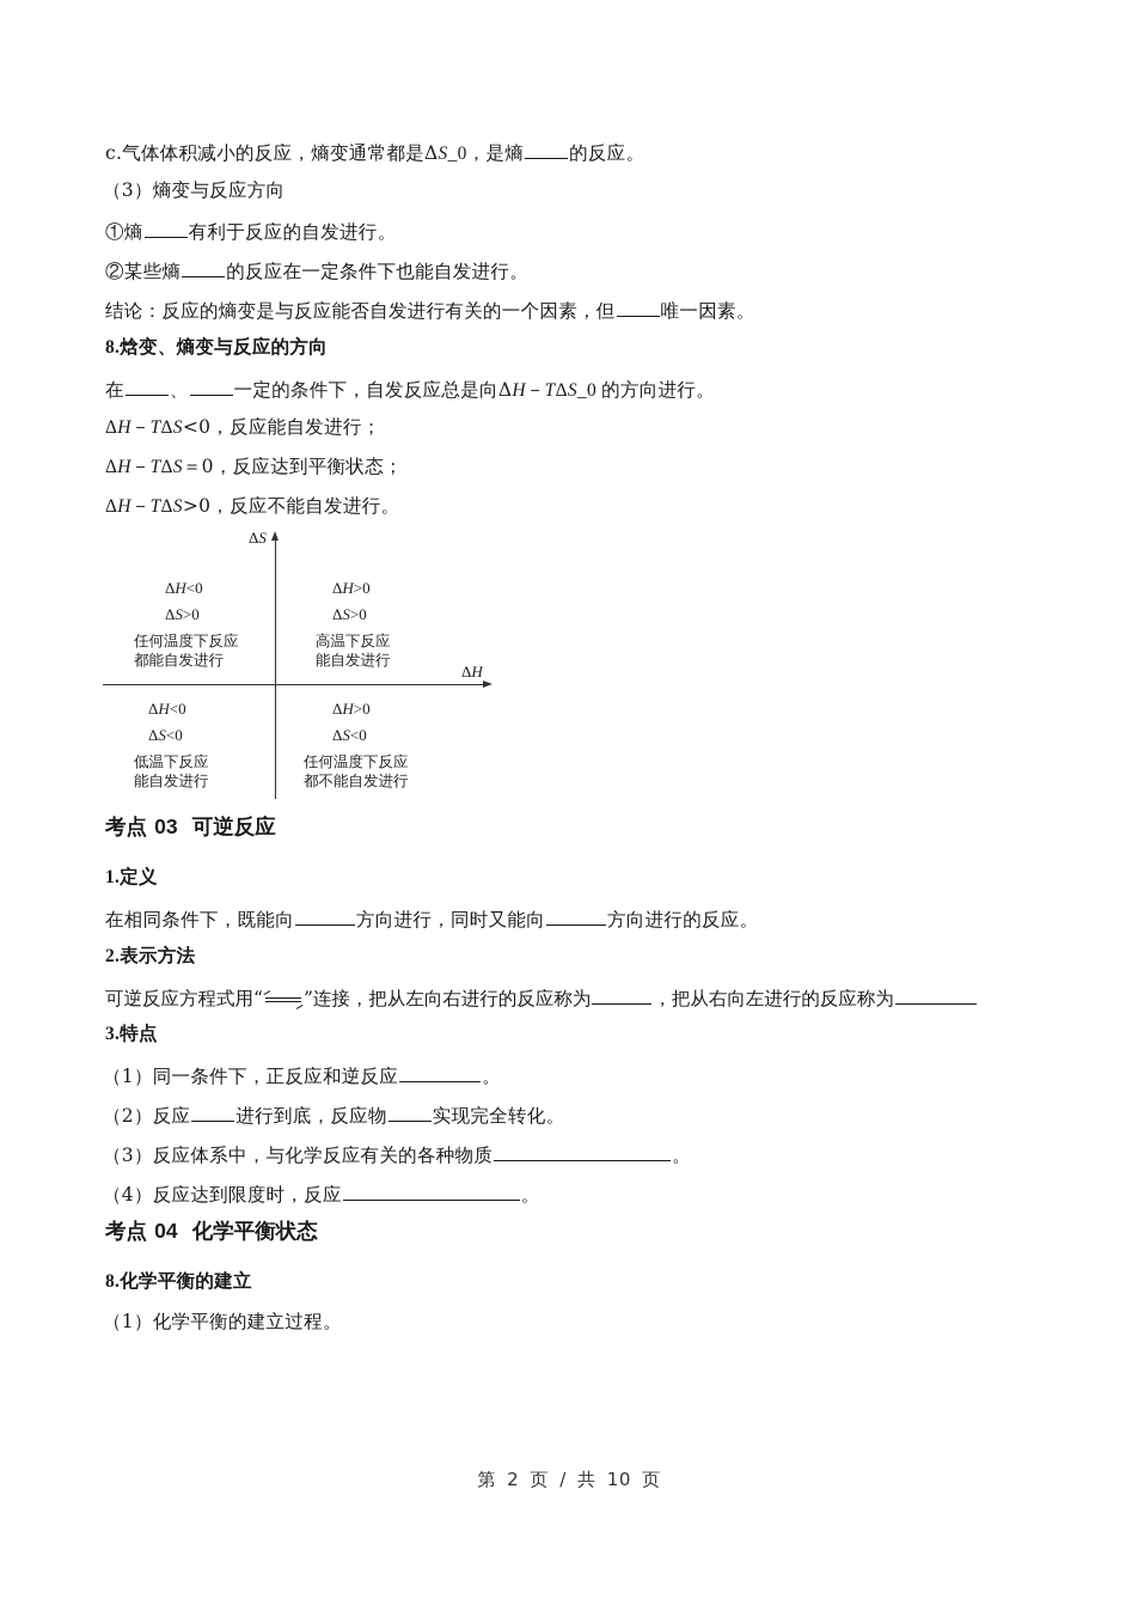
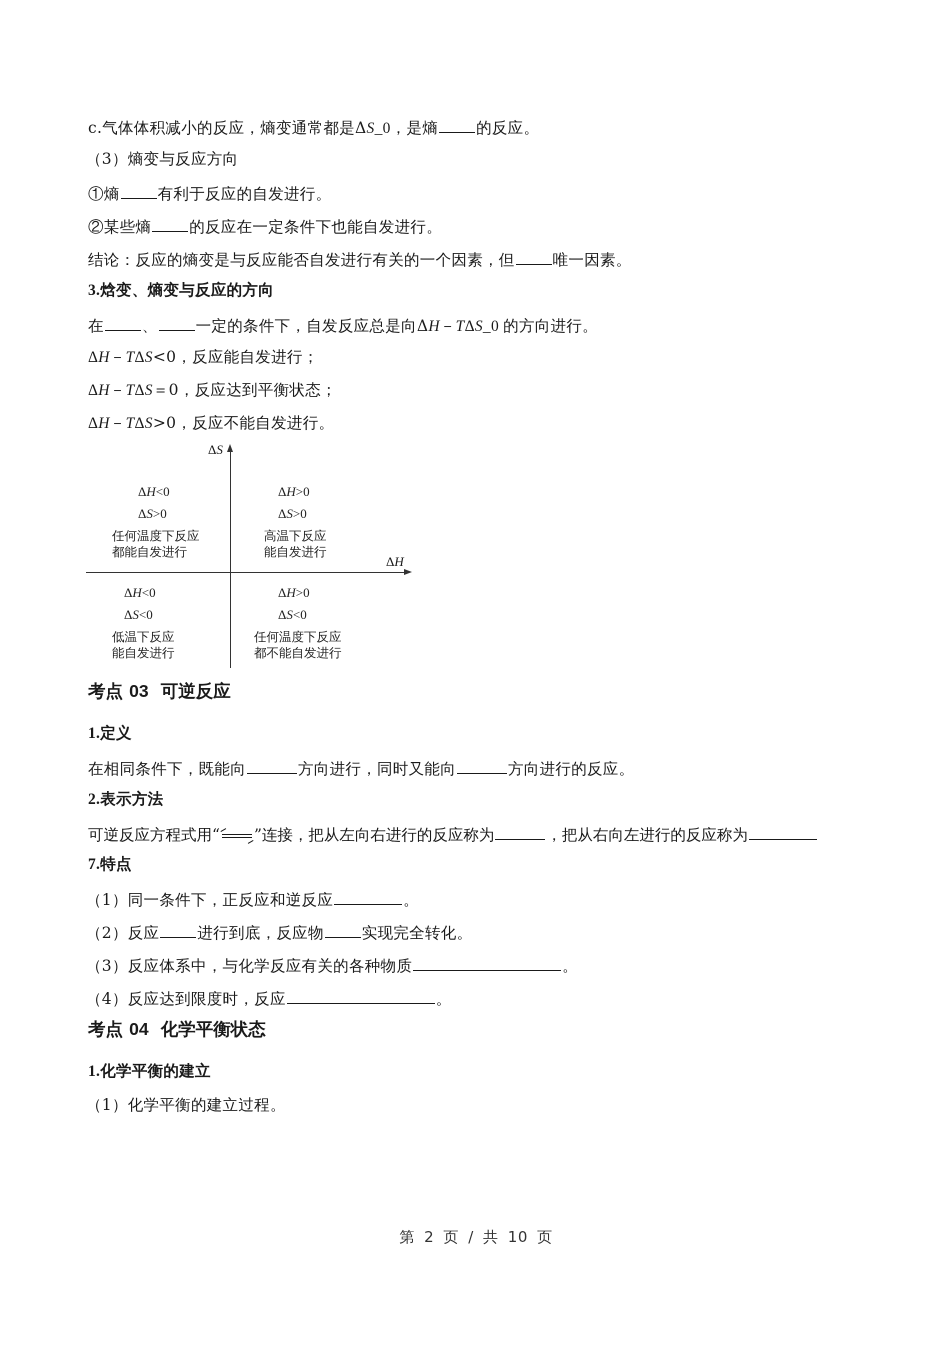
  c.气体体积减小的反应，熵变通常都是ΔS_0，是熵 的反应。
  （3）熵变与反应方向
  ①熵 有利于反应的自发进行。
  ②某些熵 的反应在一定条件下也能自发进行。
  结论：反应的熵变是与反应能否自发进行有关的一个因素，但 唯一因素。
- 8.焓变、熵变与反应的方向
+ 3.焓变、熵变与反应的方向
  在 、 一定的条件下，自发反应总是向ΔH－TΔS_0 的方向进行。
  ΔH－TΔS<0，反应能自发进行；
  ΔH－TΔS＝0，反应达到平衡状态；
  ΔH－TΔS>0，反应不能自发进行。
  ΔS
  ΔH
  ΔH<0
  ΔS>0
  任何温度下反应
  都能自发进行
  ΔH>0
  ΔS>0
  高温下反应
  能自发进行
  ΔH<0
  ΔS<0
  低温下反应
  能自发进行
  ΔH>0
  ΔS<0
  任何温度下反应
  都不能自发进行
  考点 03 可逆反应
  1.定义
  在相同条件下，既能向 方向进行，同时又能向 方向进行的反应。
  2.表示方法
  可逆反应方程式用“ ”连接，把从左向右进行的反应称为 ，把从右向左进行的反应称为
- 3.特点
+ 7.特点
  （1）同一条件下，正反应和逆反应 。
  （2）反应 进行到底，反应物 实现完全转化。
  （3）反应体系中，与化学反应有关的各种物质 。
  （4）反应达到限度时，反应 。
  考点 04 化学平衡状态
- 8.化学平衡的建立
+ 1.化学平衡的建立
  （1）化学平衡的建立过程。
  第 2 页 / 共 10 页
